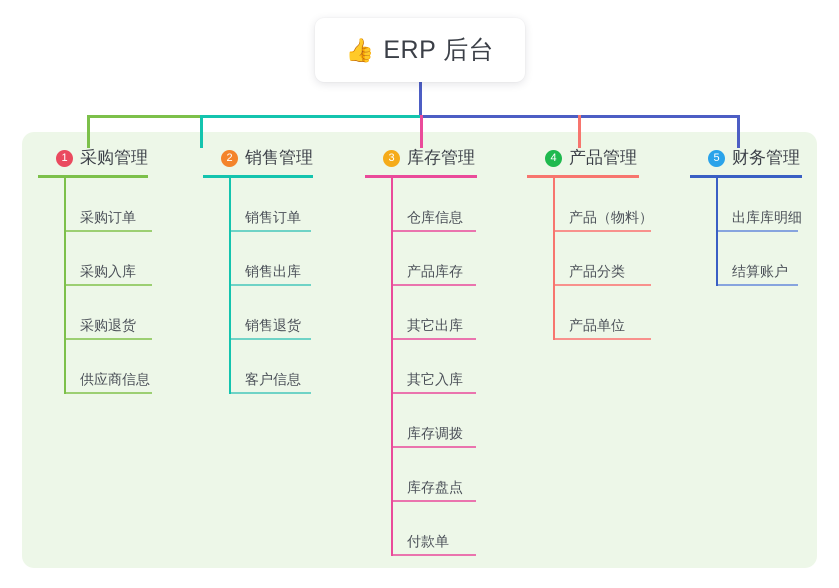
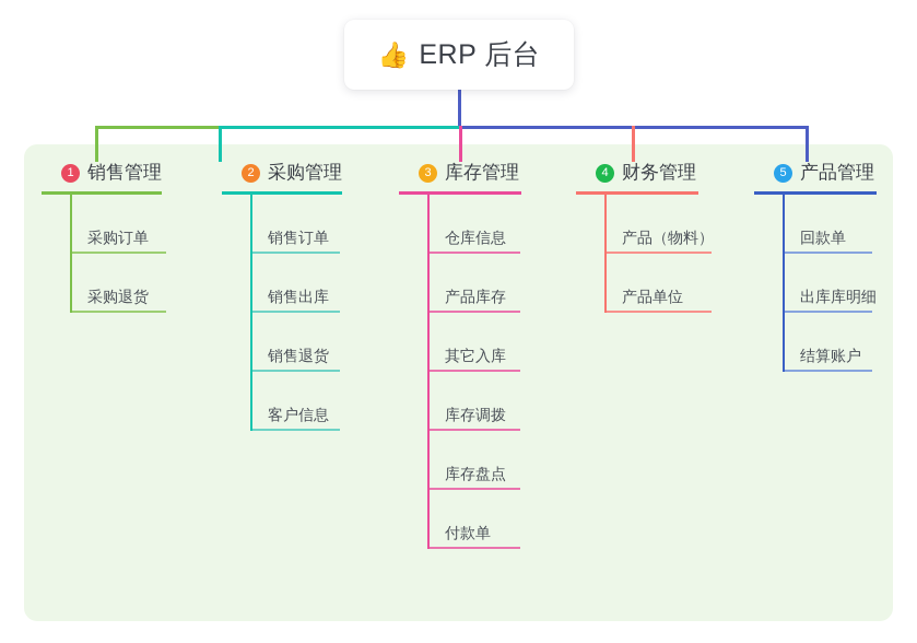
  👍
  ERP 后台
  1
- 采购管理
+ 销售管理
  采购订单
- 采购入库
  采购退货
- 供应商信息
  2
- 销售管理
+ 采购管理
  销售订单
  销售出库
  销售退货
  客户信息
  3
  库存管理
  仓库信息
  产品库存
- 其它出库
  其它入库
  库存调拨
  库存盘点
  付款单
  4
- 产品管理
+ 财务管理
  产品（物料）
- 产品分类
  产品单位
  5
- 财务管理
+ 产品管理
+ 回款单
  出库库明细
  结算账户
